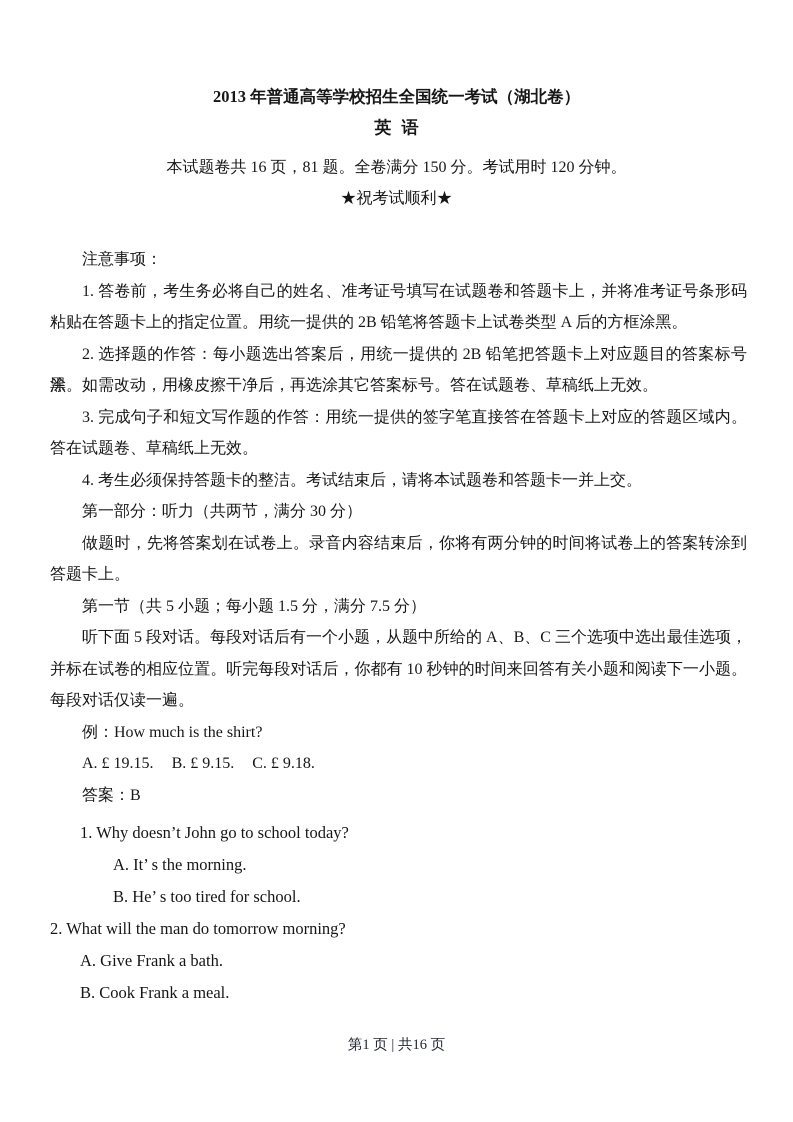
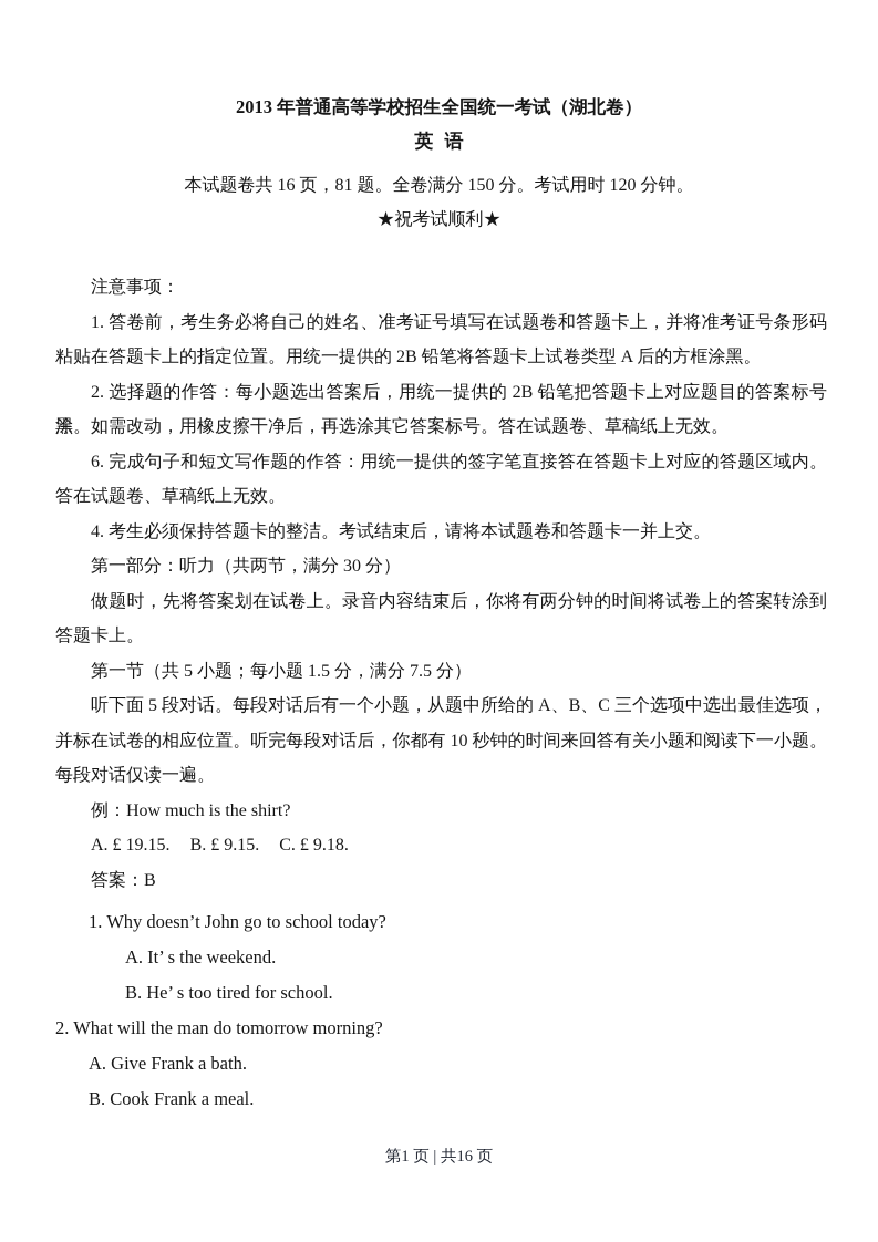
  2013 年普通高等学校招生全国统一考试（湖北卷）
  英 语
  本试题卷共 16 页，81 题。全卷满分 150 分。考试用时 120 分钟。
  ★祝考试顺利★
  注意事项：
  1. 答卷前，考生务必将自己的姓名、准考证号填写在试题卷和答题卡上，并将准考证号条形码
  粘贴在答题卡上的指定位置。用统一提供的 2B 铅笔将答题卡上试卷类型 A 后的方框涂黑。
  2. 选择题的作答：每小题选出答案后，用统一提供的 2B 铅笔把答题卡上对应题目的答案标号涂
  黑。如需改动，用橡皮擦干净后，再选涂其它答案标号。答在试题卷、草稿纸上无效。
- 3. 完成句子和短文写作题的作答：用统一提供的签字笔直接答在答题卡上对应的答题区域内。
+ 6. 完成句子和短文写作题的作答：用统一提供的签字笔直接答在答题卡上对应的答题区域内。
  答在试题卷、草稿纸上无效。
  4. 考生必须保持答题卡的整洁。考试结束后，请将本试题卷和答题卡一并上交。
  第一部分：听力（共两节，满分 30 分）
  做题时，先将答案划在试卷上。录音内容结束后，你将有两分钟的时间将试卷上的答案转涂到
  答题卡上。
  第一节（共 5 小题；每小题 1.5 分，满分 7.5 分）
  听下面 5 段对话。每段对话后有一个小题，从题中所给的 A、B、C 三个选项中选出最佳选项，
  并标在试卷的相应位置。听完每段对话后，你都有 10 秒钟的时间来回答有关小题和阅读下一小题。
  每段对话仅读一遍。
  例：How much is the shirt?
  A. £ 19.15. B. £ 9.15. C. £ 9.18.
  答案：B
  1. Why doesn’t John go to school today?
- A. It’ s the morning.
+ A. It’ s the weekend.
  B. He’ s too tired for school.
  2. What will the man do tomorrow morning?
  A. Give Frank a bath.
  B. Cook Frank a meal.
  第1 页 | 共16 页
